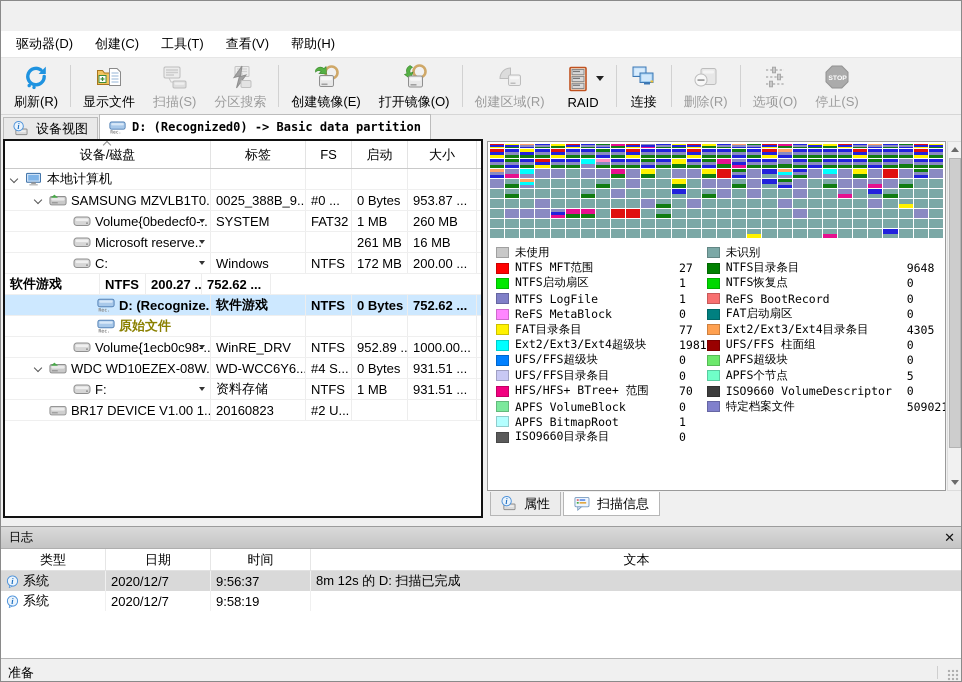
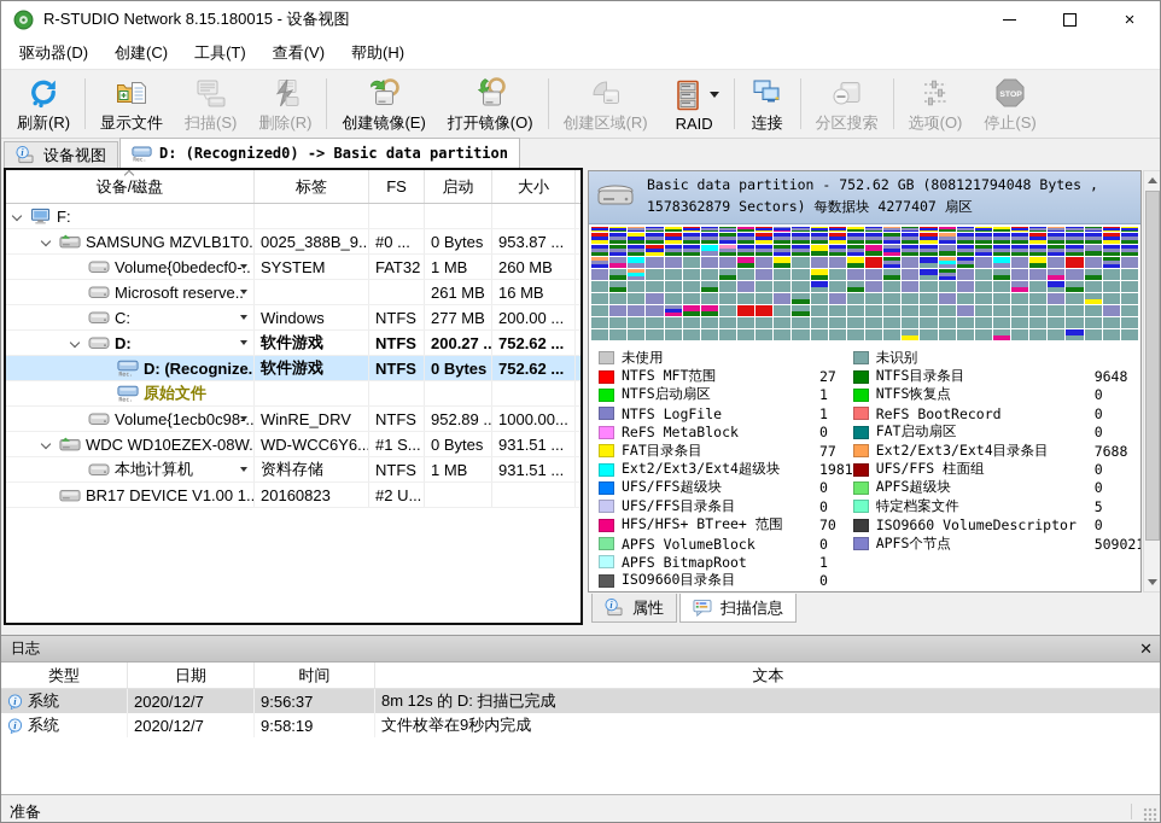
+ R-STUDIO Network 8.15.180015 - 设备视图
+ ×
  驱动器(D)
  创建(C)
  工具(T)
  查看(V)
  帮助(H)
  刷新(R)
  显示文件
  扫描(S)
- 分区搜索
+ 删除(R)
  创建镜像(E)
  打开镜像(O)
  创建区域(R)
  RAID
  连接
- 删除(R)
+ 分区搜索
  选项(O)
  停止(S)
  i
  设备视图
  D: (Recognized0) -> Basic data partition
  设备/磁盘
  标签
  FS
  启动
  大小
- 本地计算机
+ F:
  SAMSUNG MZVLB1T0.
  0025_388B_9..
  #0 ...
  0 Bytes
  953.87 ...
  Volume{0bedecf0-..
  SYSTEM
  FAT32
  1 MB
  260 MB
  Microsoft reserve..
  261 MB
  16 MB
  C:
  Windows
  NTFS
- 172 MB
+ 277 MB
  200.00 ...
+ D:
  软件游戏
  NTFS
  200.27 ..
  752.62 ...
  D: (Recognize.
  软件游戏
  NTFS
  0 Bytes
  752.62 ...
  原始文件
  Volume{1ecb0c98-..
  WinRE_DRV
  NTFS
  952.89 ..
  1000.00...
  WDC WD10EZEX-08W.
  WD-WCC6Y6...
- #4 S...
+ #1 S...
  0 Bytes
  931.51 ...
- F:
+ 本地计算机
  资料存储
  NTFS
  1 MB
  931.51 ...
  BR17 DEVICE V1.00 1..
  20160823
  #2 U...
+ Basic data partition - 752.62 GB (808121794048 Bytes , 1578362879 Sectors) 每数据块 4277407 扇区
  未使用
  NTFS MFT范围
  27
  NTFS启动扇区
  1
  NTFS LogFile
  1
  ReFS MetaBlock
  0
  FAT目录条目
  77
  Ext2/Ext3/Ext4超级块
  1981
  UFS/FFS超级块
  0
  UFS/FFS目录条目
  0
  HFS/HFS+ BTree+ 范围
  70
  APFS VolumeBlock
  0
  APFS BitmapRoot
  1
  ISO9660目录条目
  0
  未识别
  NTFS目录条目
  9648
  NTFS恢复点
  0
  ReFS BootRecord
  0
  FAT启动扇区
  0
  Ext2/Ext3/Ext4目录条目
- 4305
+ 7688
  UFS/FFS 柱面组
  0
  APFS超级块
  0
- APFS个节点
+ 特定档案文件
  5
  ISO9660 VolumeDescriptor
  0
- 特定档案文件
+ APFS个节点
  509021
  i
  属性
  扫描信息
  日志
  ✕
  类型
  日期
  时间
  文本
  i
  系统
  2020/12/7
  9:56:37
  8m 12s 的 D: 扫描已完成
  i
  系统
  2020/12/7
  9:58:19
+ 文件枚举在9秒内完成
  准备
